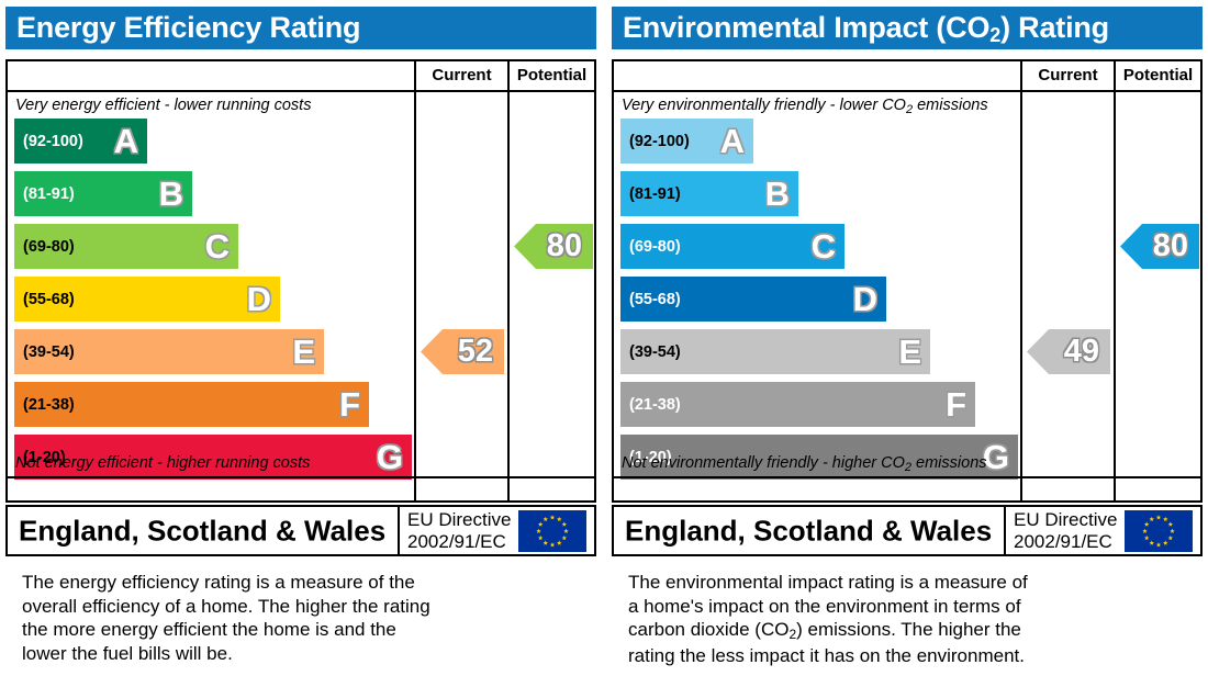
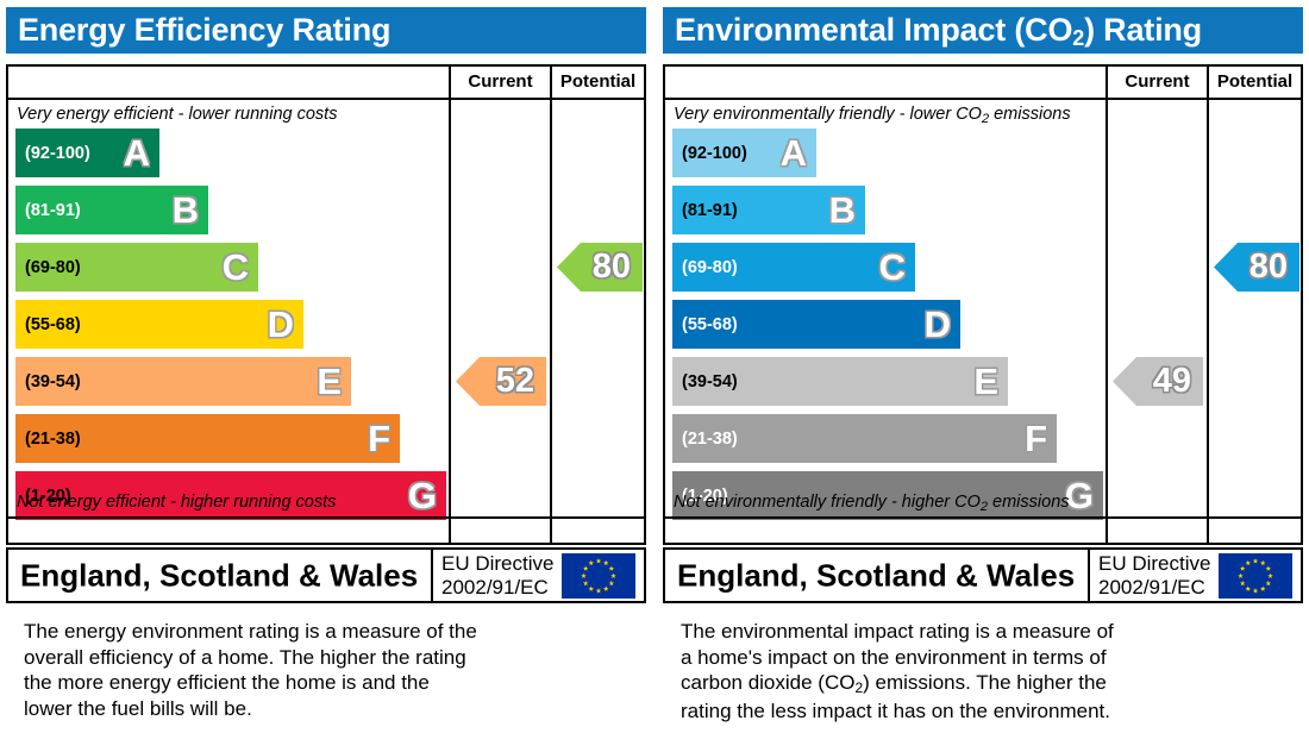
  Energy Efficiency Rating
  Current
  Potential
  Very energy efficient - lower running costs
  (92-100)
  A
  (81-91)
  B
  (69-80)
  C
  (55-68)
  D
  (39-54)
  E
  (21-38)
  F
  (1-20)
  G
  Not energy efficient - higher running costs
  52
  80
  England, Scotland & Wales
  EU Directive
  2002/91/EC
- The energy efficiency rating is a measure of the
+ The energy environment rating is a measure of the
  overall efficiency of a home. The higher the rating
  the more energy efficient the home is and the
  lower the fuel bills will be.
  Environmental Impact (CO2) Rating
  Current
  Potential
  Very environmentally friendly - lower CO2 emissions
  (92-100)
  A
  (81-91)
  B
  (69-80)
  C
  (55-68)
  D
  (39-54)
  E
  (21-38)
  F
  (1-20)
  G
  Not environmentally friendly - higher CO2 emissions
  49
  80
  England, Scotland & Wales
  EU Directive
  2002/91/EC
  The environmental impact rating is a measure of
  a home's impact on the environment in terms of
  carbon dioxide (CO2) emissions. The higher the
  rating the less impact it has on the environment.
